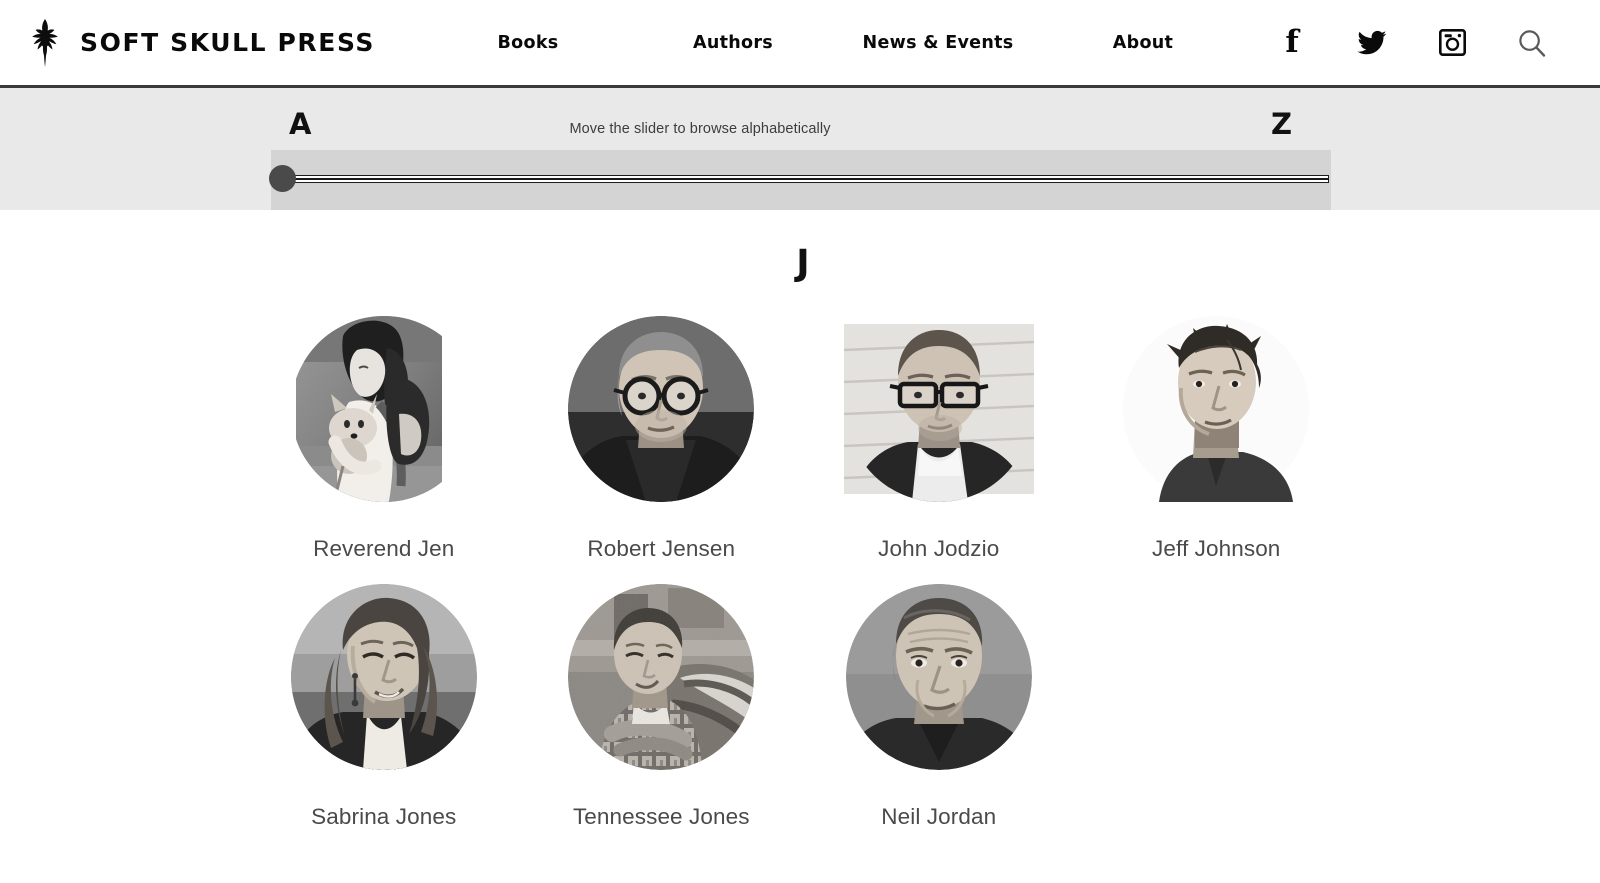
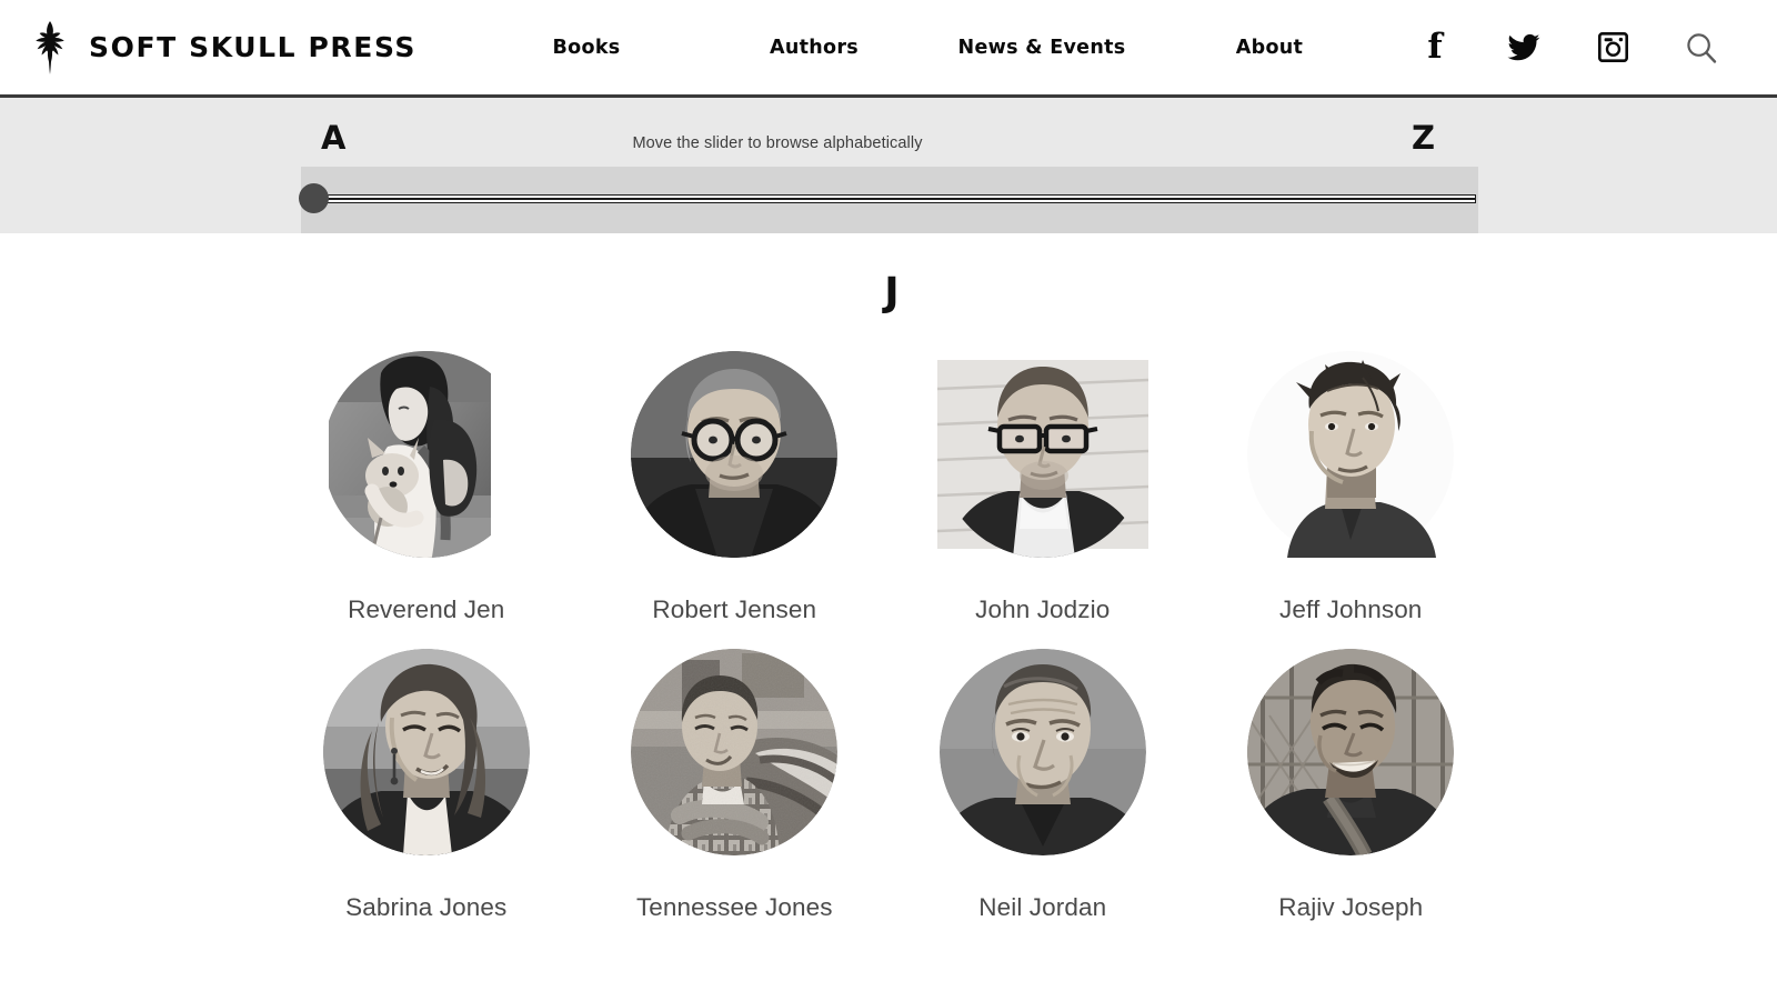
  SOFT SKULL PRESS
  Books
  Authors
  News & Events
  About
  f
  A
  Z
  Move the slider to browse alphabetically
  J
  Reverend Jen
  Robert Jensen
  John Jodzio
  Jeff Johnson
  Sabrina Jones
  Tennessee Jones
  Neil Jordan
+ Rajiv Joseph
